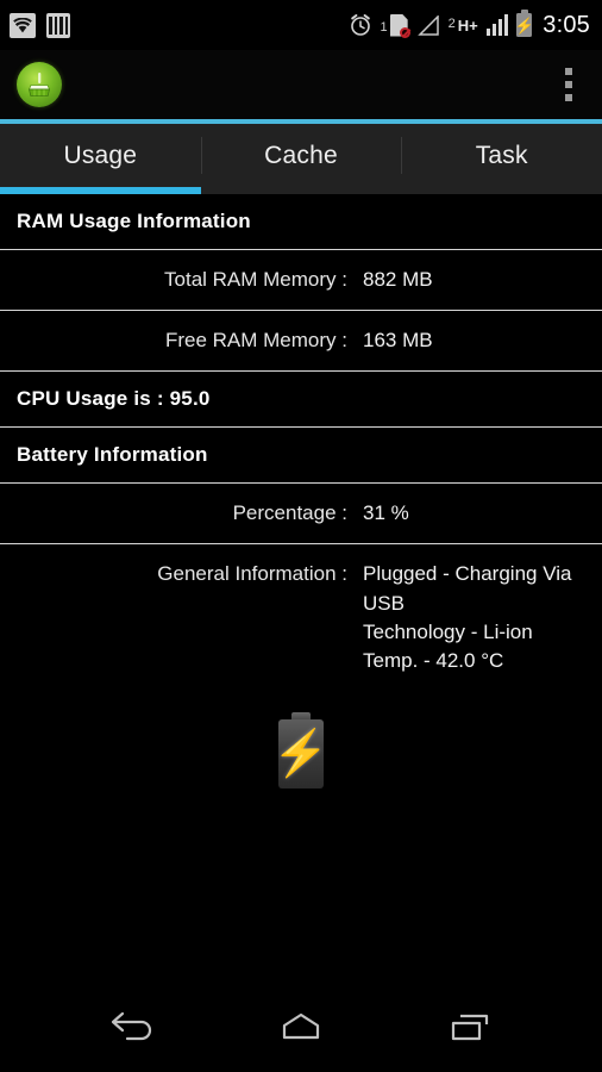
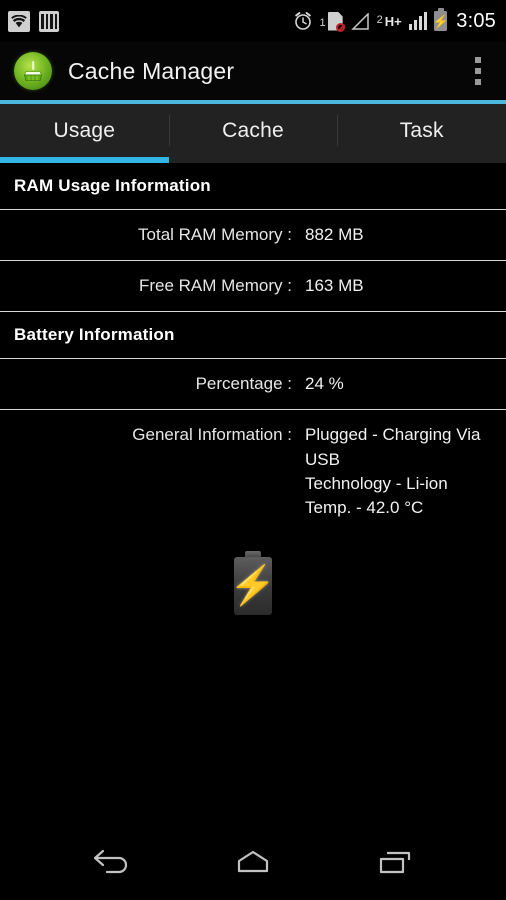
  1
  2
  H+
  ⚡
  3:05
+ Cache Manager
  Usage
  Cache
  Task
  RAM Usage Information
  Total RAM Memory :
  882 MB
  Free RAM Memory :
  163 MB
- CPU Usage is : 95.0
  Battery Information
  Percentage :
- 31 %
+ 24 %
  General Information :
  Plugged - Charging Via USB
  Technology - Li-ion
  Temp. - 42.0 °C
  ⚡
